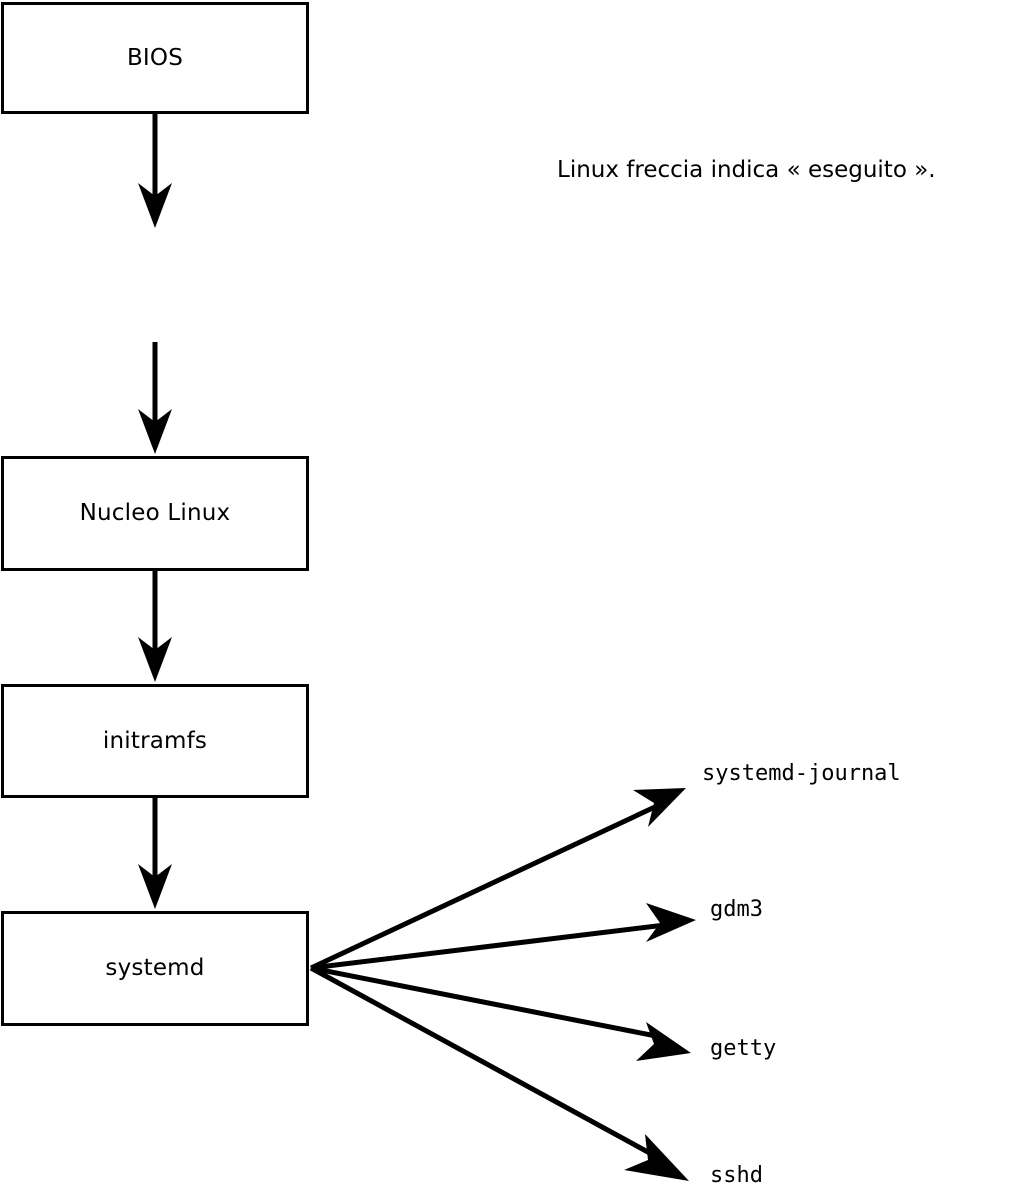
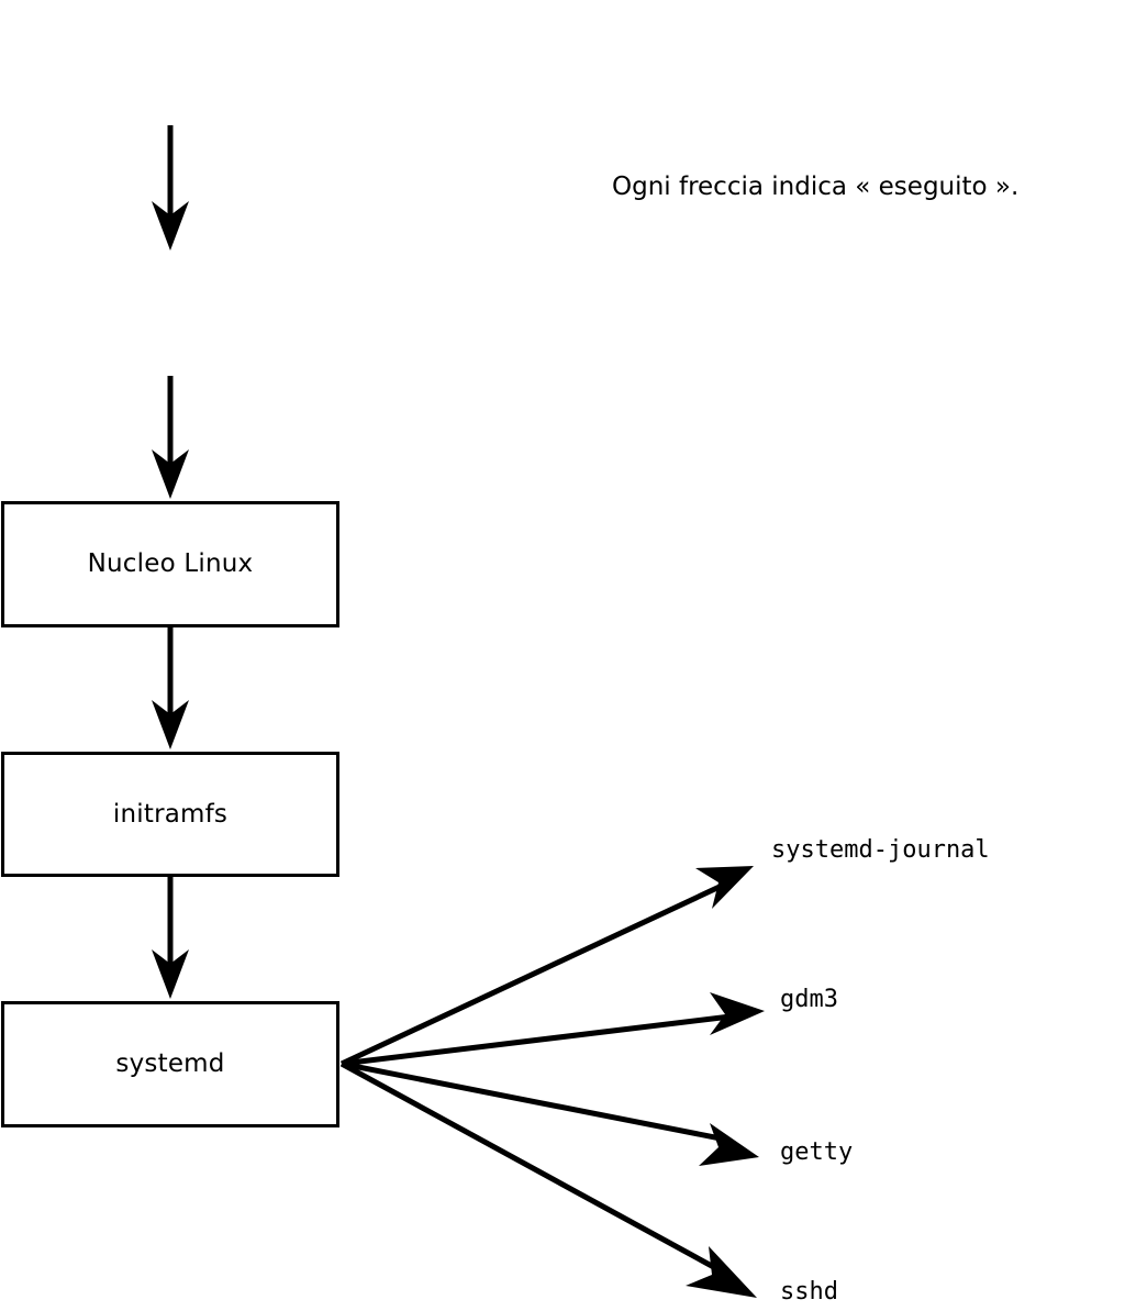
- BIOS
  Nucleo Linux
  initramfs
  systemd
  systemd-journal
  gdm3
  getty
  sshd
- Linux freccia indica « eseguito ».
+ Ogni freccia indica « eseguito ».
